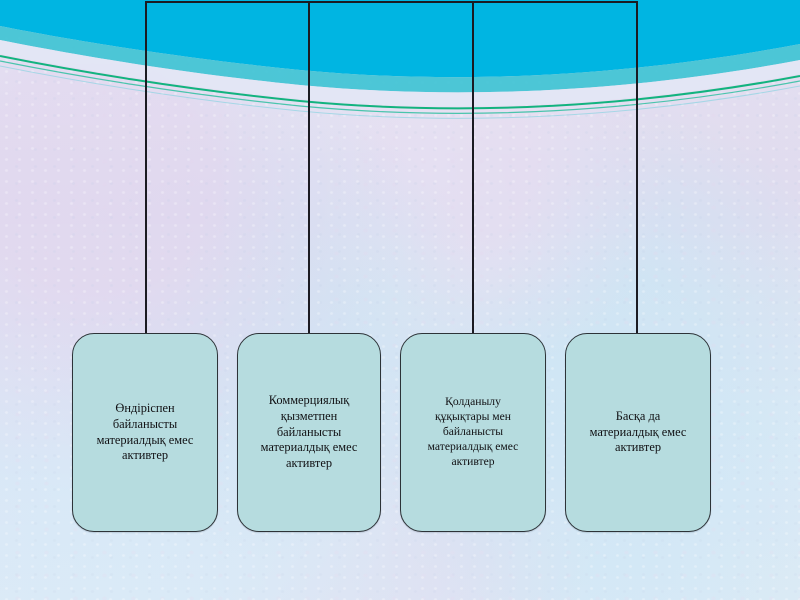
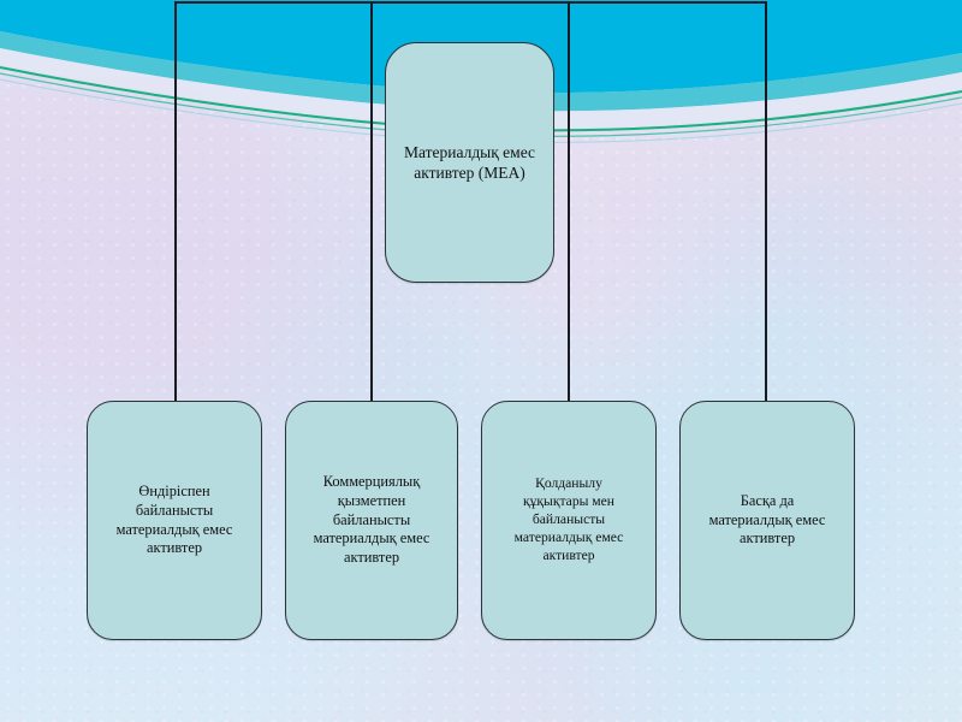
+ Материалдық емес
+ активтер (МЕА)
  Өндіріспен
  байланысты
  материалдық емес
  активтер
  Коммерциялық
  қызметпен
  байланысты
  материалдық емес
  активтер
  Қолданылу
  құқықтары мен
  байланысты
  материалдық емес
  активтер
  Басқа да
  материалдық емес
  активтер
